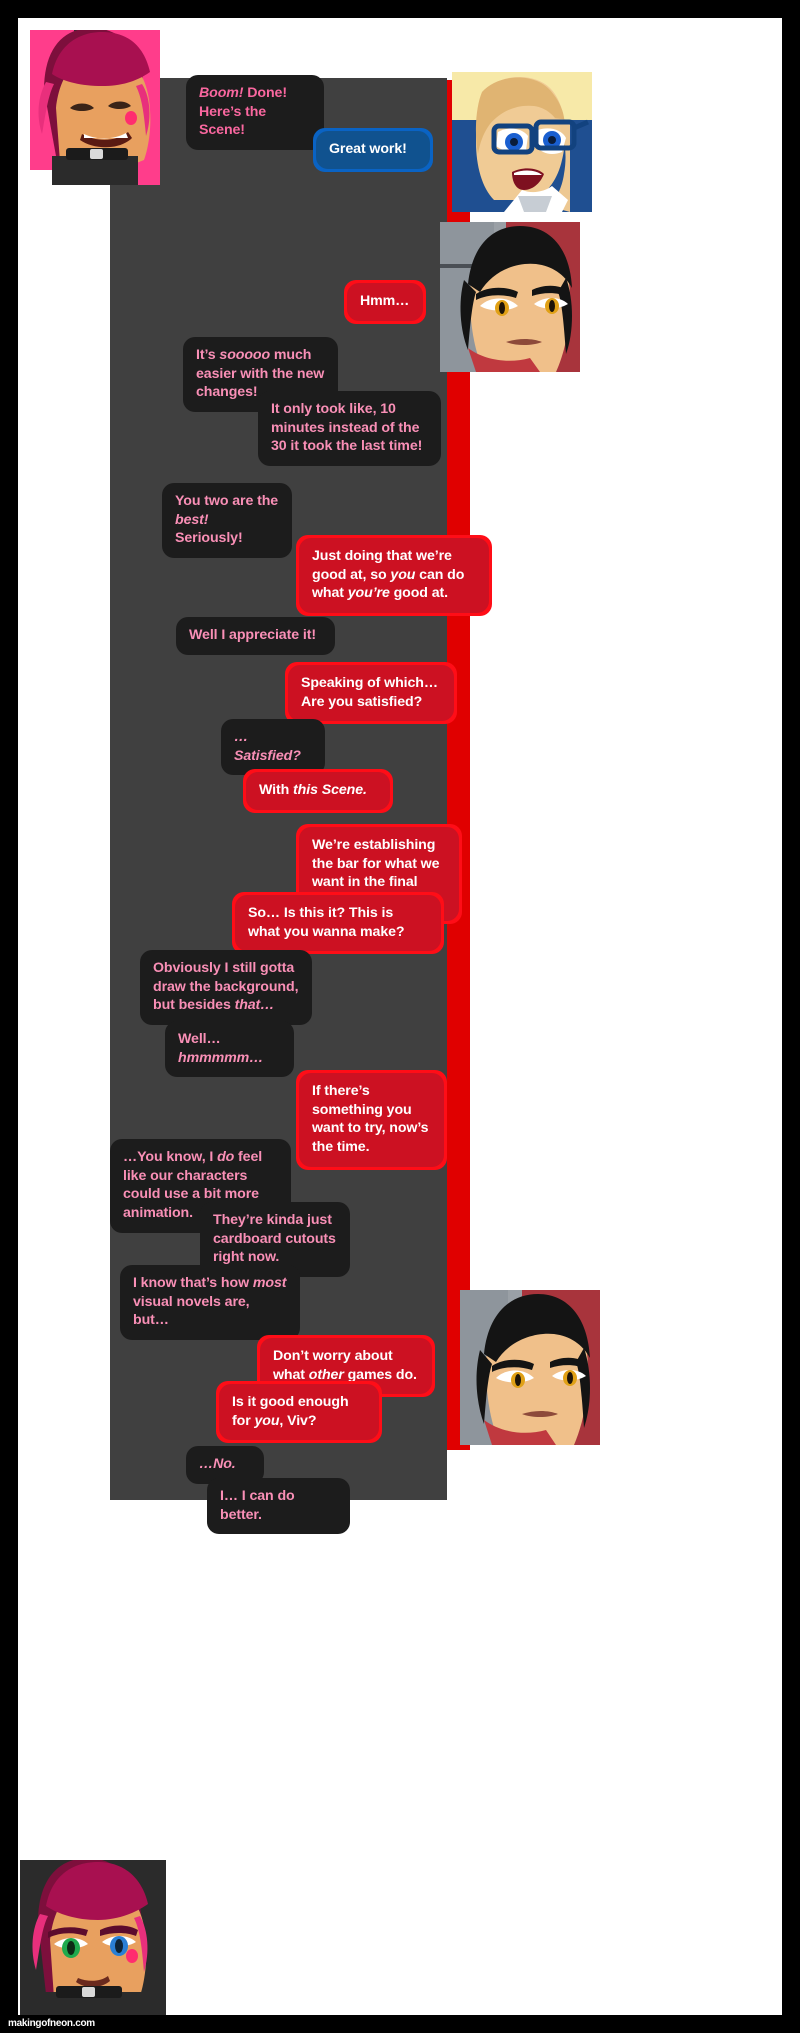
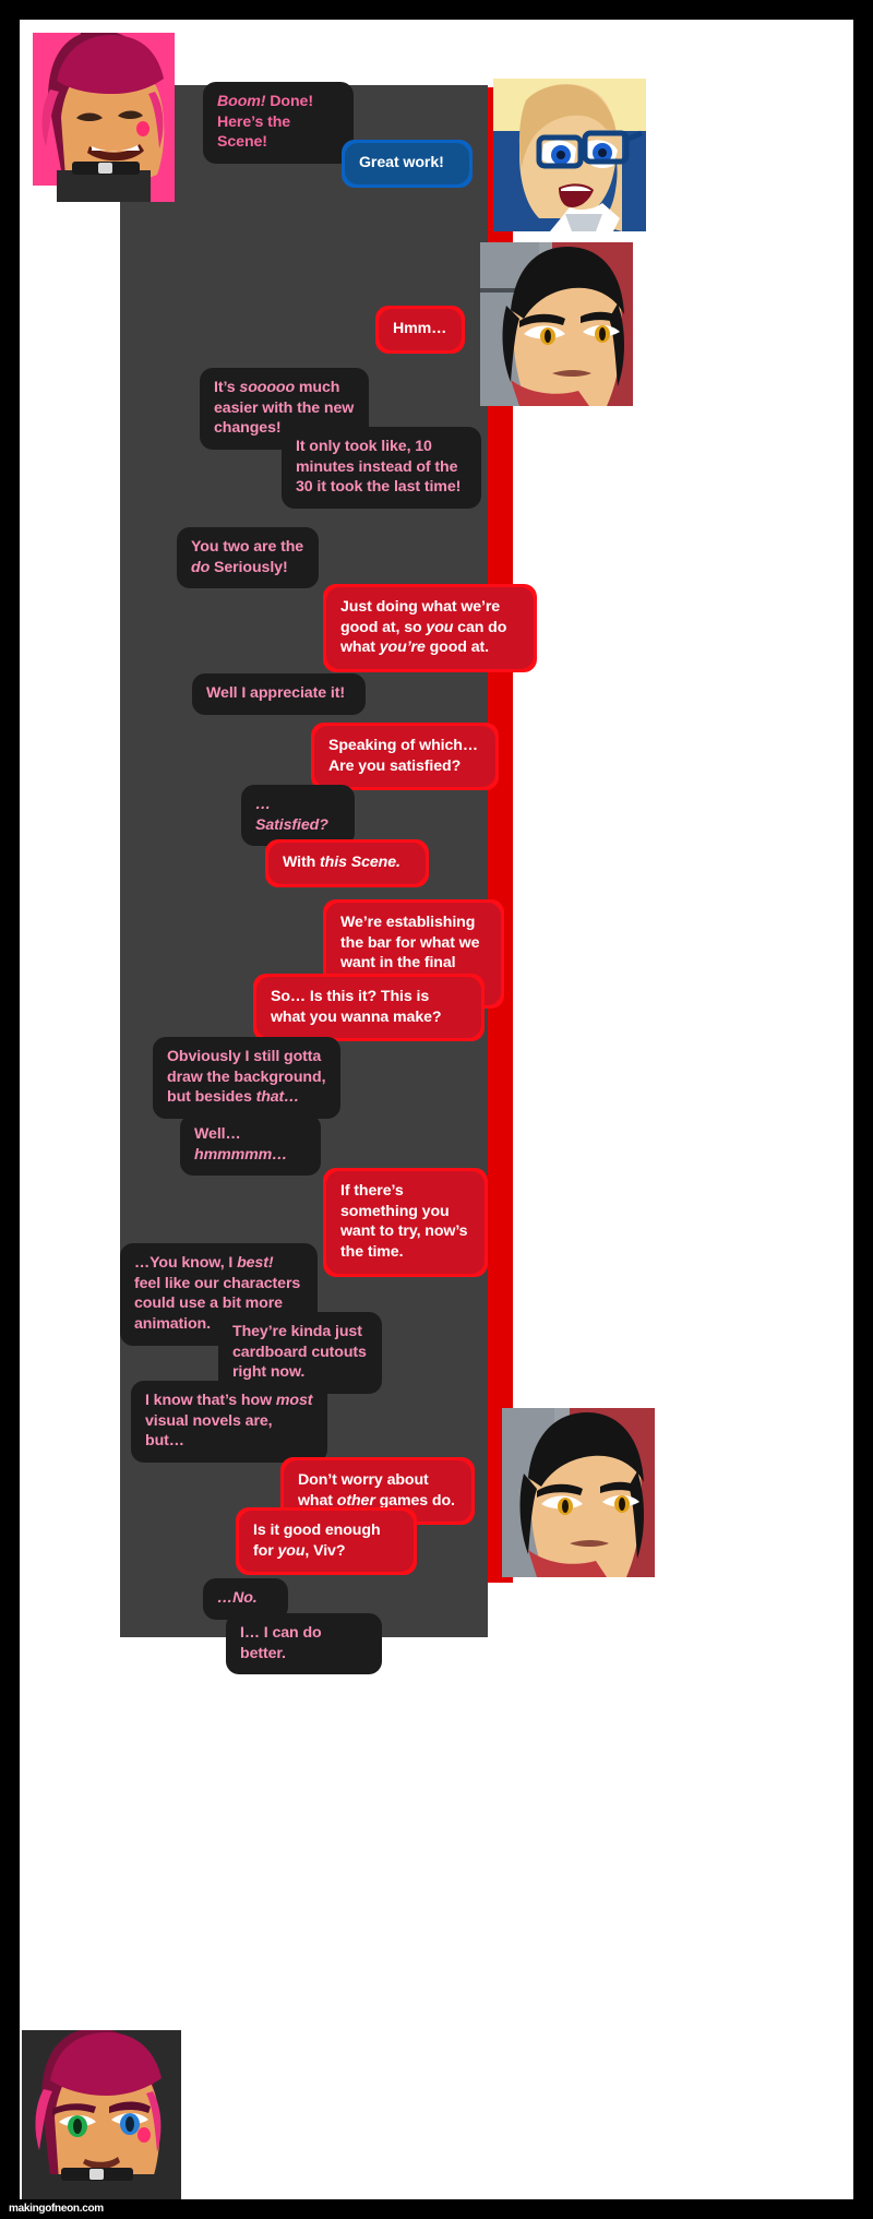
  Boom! Done!
  Here’s the Scene!
  Great work!
  Hmm…
  It’s sooooo much easier with the new changes!
  It only took like, 10 minutes instead of the 30 it took the last time!
- You two are the best! Seriously!
+ You two are the do Seriously!
- Just doing that we’re good at, so you can do what you’re good at.
+ Just doing what we’re good at, so you can do what you’re good at.
  Well I appreciate it!
  Speaking of which… Are you satisfied?
  …Satisfied?
  With this Scene.
  We’re establishing the bar for what we want in the final
  So… Is this it? This is what you wanna make?
  Obviously I still gotta draw the background, but besides that…
  Well… hmmmmm…
  If there’s something you want to try, now’s the time.
- …You know, I do feel like our characters could use a bit more animation.
+ …You know, I best! feel like our characters could use a bit more animation.
  They’re kinda just cardboard cutouts right now.
  I know that’s how most visual novels are, but…
  Don’t worry about what other games do.
  Is it good enough for you, Viv?
  …No.
  I… I can do better.
  makingofneon.com
